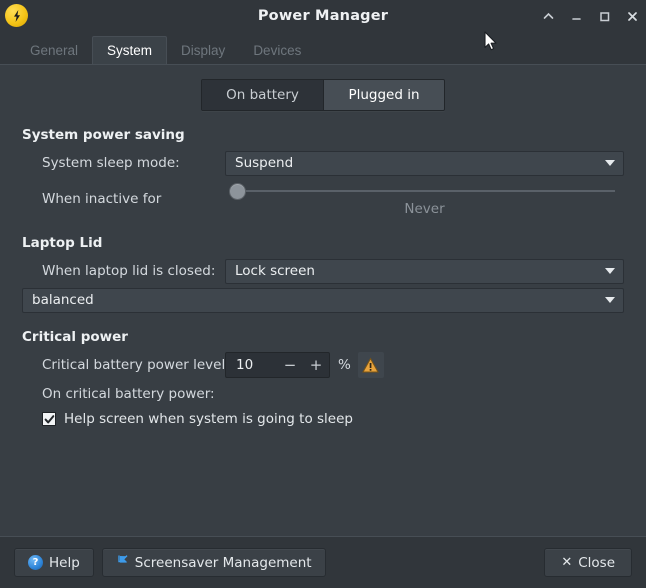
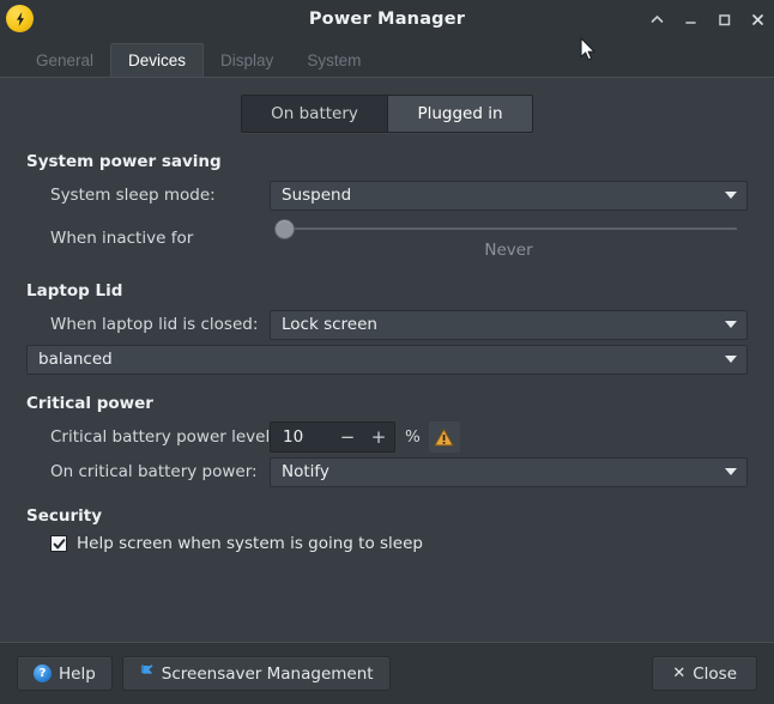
  Power Manager
  General
- System
+ Devices
  Display
- Devices
+ System
  On battery
  Plugged in
  System power saving
  System sleep mode:
  Suspend
  When inactive for
  Never
  Laptop Lid
  When laptop lid is closed:
  Lock screen
  balanced
  Critical power
  Critical battery power level
  10
  −
  +
  %
  On critical battery power:
+ Notify
+ Security
  Help screen when system is going to sleep
  ?
  Help
  Screensaver Management
  ✕
  Close
